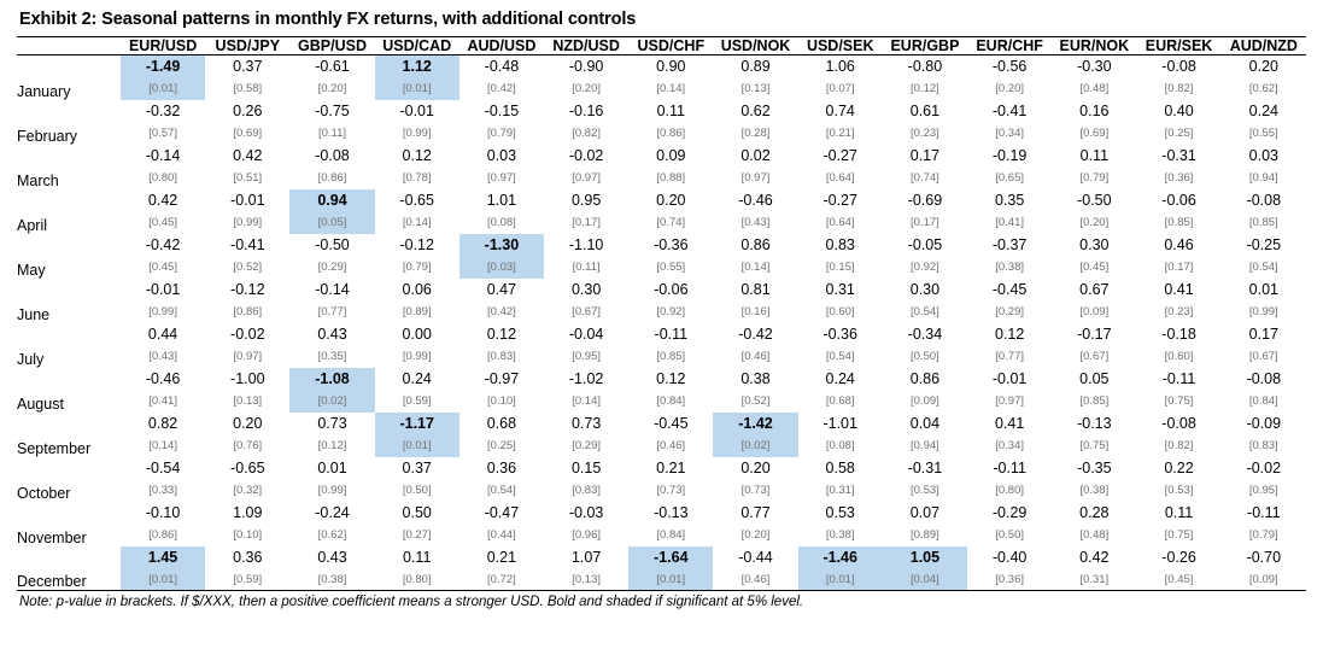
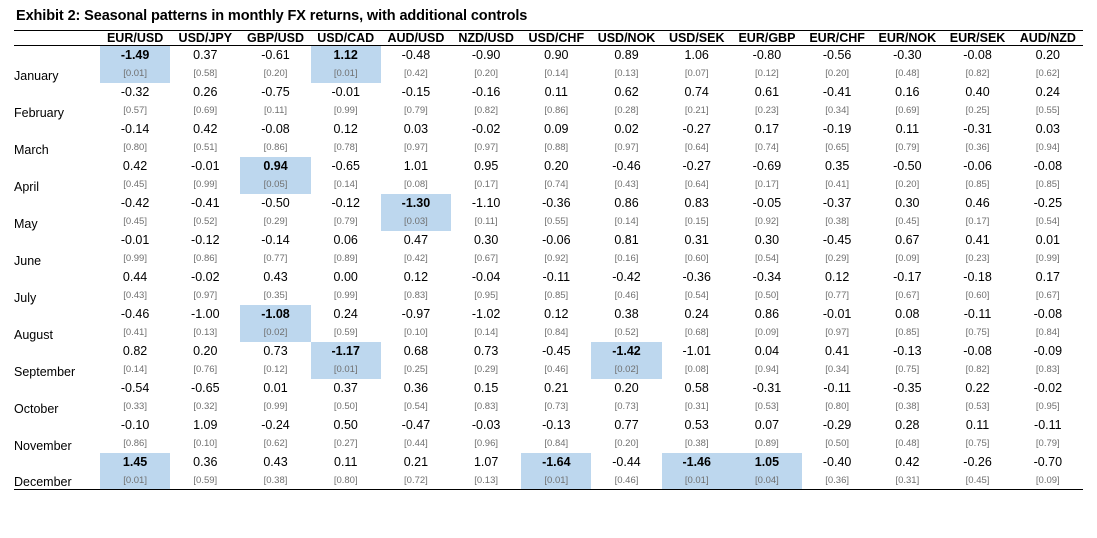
  Exhibit 2: Seasonal patterns in monthly FX returns, with additional controls
  	EUR/USD	USD/JPY	GBP/USD	USD/CAD	AUD/USD	NZD/USD	USD/CHF	USD/NOK	USD/SEK	EUR/GBP	EUR/CHF	EUR/NOK	EUR/SEK	AUD/NZD
  January	-1.49	0.37	-0.61	1.12	-0.48	-0.90	0.90	0.89	1.06	-0.80	-0.56	-0.30	-0.08	0.20
  [0.01]	[0.58]	[0.20]	[0.01]	[0.42]	[0.20]	[0.14]	[0.13]	[0.07]	[0.12]	[0.20]	[0.48]	[0.82]	[0.62]
  February	-0.32	0.26	-0.75	-0.01	-0.15	-0.16	0.11	0.62	0.74	0.61	-0.41	0.16	0.40	0.24
  [0.57]	[0.69]	[0.11]	[0.99]	[0.79]	[0.82]	[0.86]	[0.28]	[0.21]	[0.23]	[0.34]	[0.69]	[0.25]	[0.55]
  March	-0.14	0.42	-0.08	0.12	0.03	-0.02	0.09	0.02	-0.27	0.17	-0.19	0.11	-0.31	0.03
  [0.80]	[0.51]	[0.86]	[0.78]	[0.97]	[0.97]	[0.88]	[0.97]	[0.64]	[0.74]	[0.65]	[0.79]	[0.36]	[0.94]
  April	0.42	-0.01	0.94	-0.65	1.01	0.95	0.20	-0.46	-0.27	-0.69	0.35	-0.50	-0.06	-0.08
  [0.45]	[0.99]	[0.05]	[0.14]	[0.08]	[0.17]	[0.74]	[0.43]	[0.64]	[0.17]	[0.41]	[0.20]	[0.85]	[0.85]
  May	-0.42	-0.41	-0.50	-0.12	-1.30	-1.10	-0.36	0.86	0.83	-0.05	-0.37	0.30	0.46	-0.25
  [0.45]	[0.52]	[0.29]	[0.79]	[0.03]	[0.11]	[0.55]	[0.14]	[0.15]	[0.92]	[0.38]	[0.45]	[0.17]	[0.54]
  June	-0.01	-0.12	-0.14	0.06	0.47	0.30	-0.06	0.81	0.31	0.30	-0.45	0.67	0.41	0.01
  [0.99]	[0.86]	[0.77]	[0.89]	[0.42]	[0.67]	[0.92]	[0.16]	[0.60]	[0.54]	[0.29]	[0.09]	[0.23]	[0.99]
  July	0.44	-0.02	0.43	0.00	0.12	-0.04	-0.11	-0.42	-0.36	-0.34	0.12	-0.17	-0.18	0.17
  [0.43]	[0.97]	[0.35]	[0.99]	[0.83]	[0.95]	[0.85]	[0.46]	[0.54]	[0.50]	[0.77]	[0.67]	[0.60]	[0.67]
- August	-0.46	-1.00	-1.08	0.24	-0.97	-1.02	0.12	0.38	0.24	0.86	-0.01	0.05	-0.11	-0.08
+ August	-0.46	-1.00	-1.08	0.24	-0.97	-1.02	0.12	0.38	0.24	0.86	-0.01	0.08	-0.11	-0.08
  [0.41]	[0.13]	[0.02]	[0.59]	[0.10]	[0.14]	[0.84]	[0.52]	[0.68]	[0.09]	[0.97]	[0.85]	[0.75]	[0.84]
  September	0.82	0.20	0.73	-1.17	0.68	0.73	-0.45	-1.42	-1.01	0.04	0.41	-0.13	-0.08	-0.09
  [0.14]	[0.76]	[0.12]	[0.01]	[0.25]	[0.29]	[0.46]	[0.02]	[0.08]	[0.94]	[0.34]	[0.75]	[0.82]	[0.83]
  October	-0.54	-0.65	0.01	0.37	0.36	0.15	0.21	0.20	0.58	-0.31	-0.11	-0.35	0.22	-0.02
  [0.33]	[0.32]	[0.99]	[0.50]	[0.54]	[0.83]	[0.73]	[0.73]	[0.31]	[0.53]	[0.80]	[0.38]	[0.53]	[0.95]
  November	-0.10	1.09	-0.24	0.50	-0.47	-0.03	-0.13	0.77	0.53	0.07	-0.29	0.28	0.11	-0.11
  [0.86]	[0.10]	[0.62]	[0.27]	[0.44]	[0.96]	[0.84]	[0.20]	[0.38]	[0.89]	[0.50]	[0.48]	[0.75]	[0.79]
  December	1.45	0.36	0.43	0.11	0.21	1.07	-1.64	-0.44	-1.46	1.05	-0.40	0.42	-0.26	-0.70
  [0.01]	[0.59]	[0.38]	[0.80]	[0.72]	[0.13]	[0.01]	[0.46]	[0.01]	[0.04]	[0.36]	[0.31]	[0.45]	[0.09]
- Note: p-value in brackets. If $/XXX, then a positive coefficient means a stronger USD. Bold and shaded if significant at 5% level.
